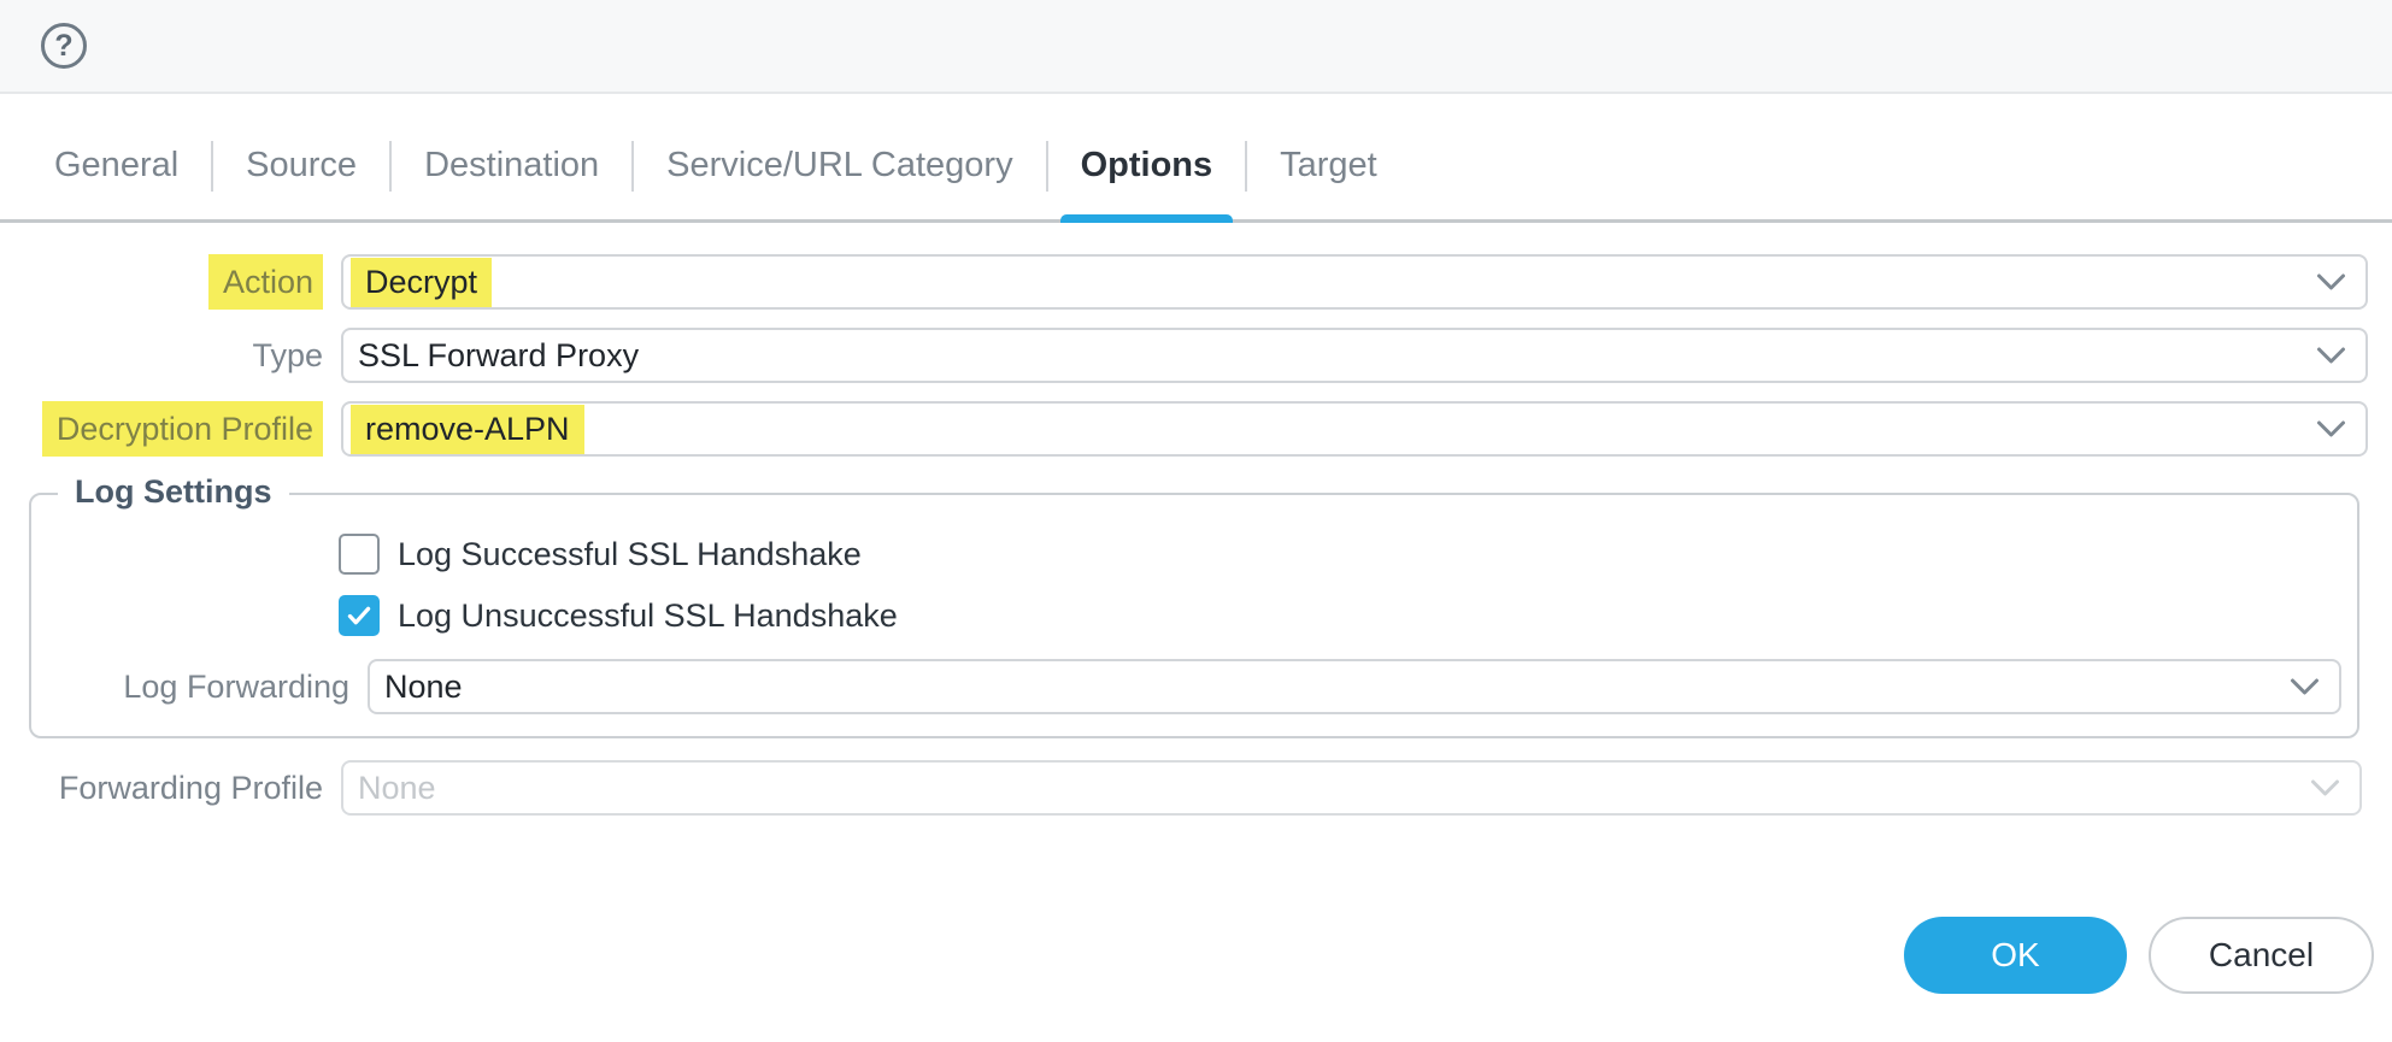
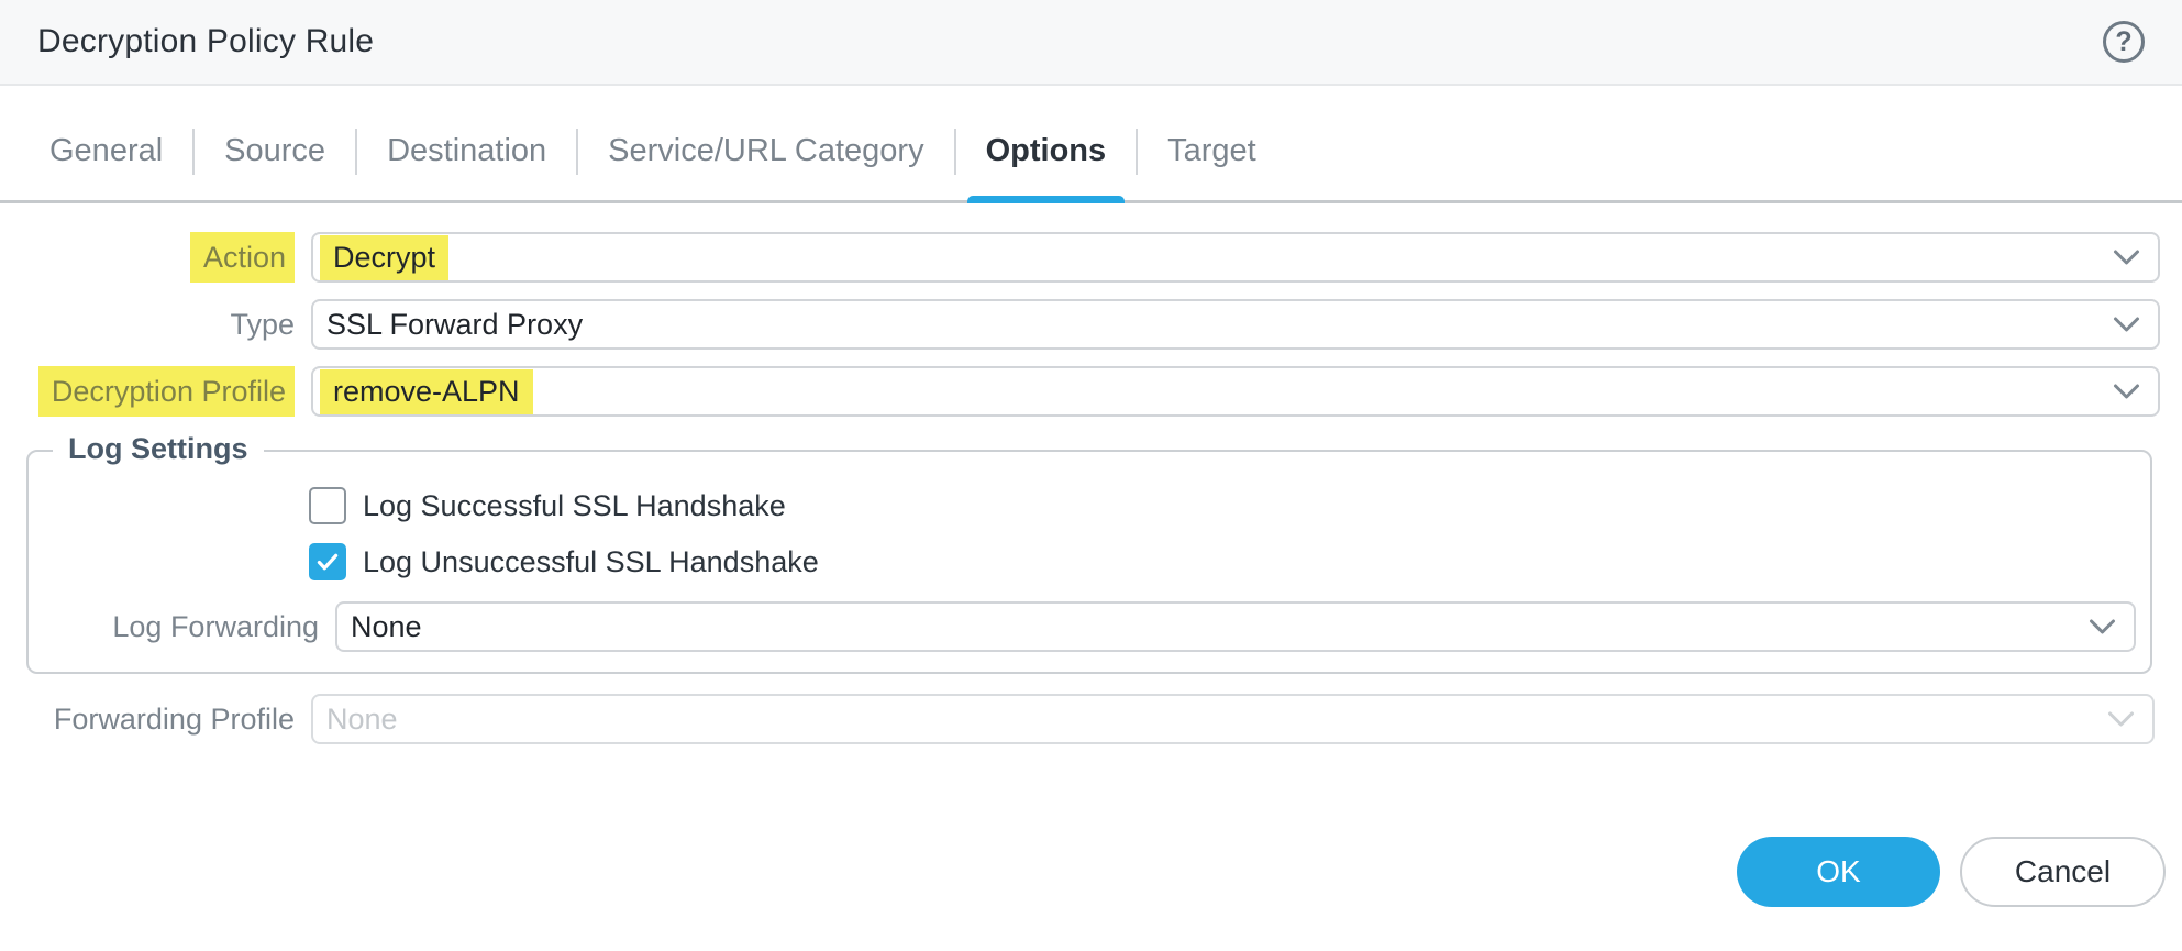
+ Decryption Policy Rule
  ?
  General
  Source
  Destination
  Service/URL Category
  Options
  Target
  Action
  Decrypt
  Type
  SSL Forward Proxy
  Decryption Profile
  remove-ALPN
  Log Settings
  Log Successful SSL Handshake
  Log Unsuccessful SSL Handshake
  Log Forwarding
  None
  Forwarding Profile
  None
  OK
  Cancel
